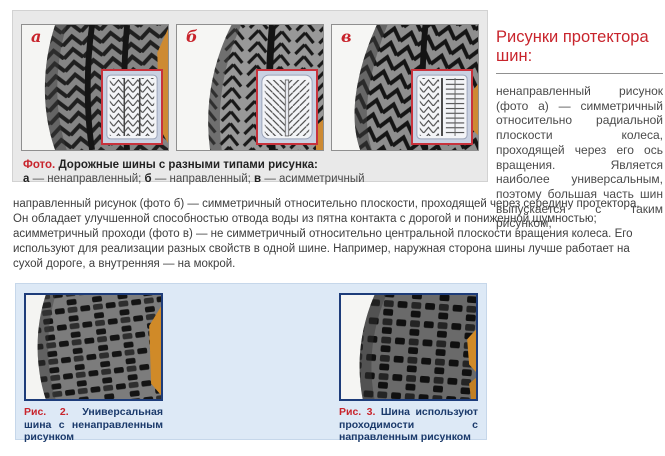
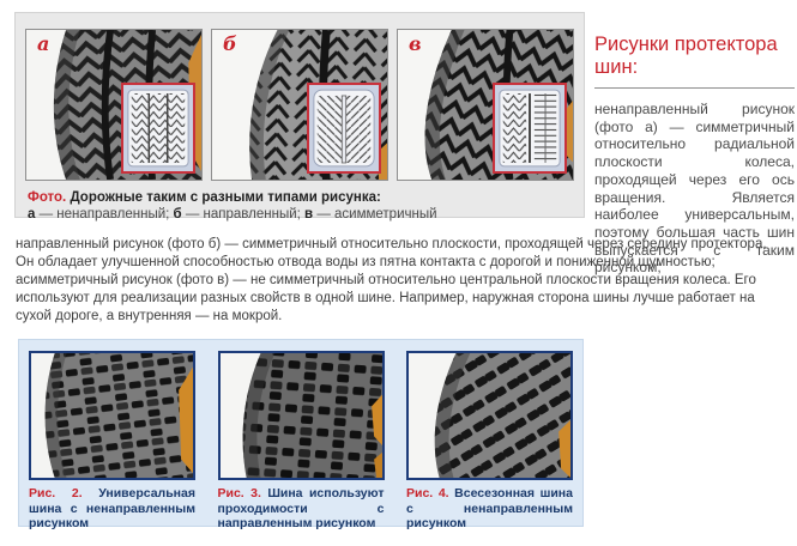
  а
  б
  в
- Фото. Дорожные шины с разными типами рисунка:
+ Фото. Дорожные таким с разными типами рисунка:
  а — ненаправленный; б — направленный; в — асимметричный
  Рисунки протектора шин:
  ненаправленный рисунок (фото а) — симметричный относительно радиальной плоскости колеса, проходящей через его ось вра­щения. Является наиболее уни­версальным, поэтому большая часть шин выпускается с таким рисунком;
  направленный рисунок (фото б) — симметричный относительно плоскости, проходящей через середину протектора. Он обладает улучшенной способностью отвода воды из пятна контакта с дорогой и пониженной шумностью;
- асимметричный проходи (фото в) — не симметричный относительно центральной плоскости вращения колеса. Его используют для реализации разных свойств в одной шине. Например, наружная сторона шины лучше работает на сухой дороге, а внутренняя — на мокрой.
+ асимметричный рисунок (фото в) — не симметричный относительно центральной плоскости вращения колеса. Его используют для реализации разных свойств в одной шине. Например, наружная сторона шины лучше работает на сухой дороге, а внутренняя — на мокрой.
  Рис. 2. Универсальная шина с ненаправленным рисунком
  Рис. 3. Шина используют проходи­мости с направленным рисунком
+ Рис. 4. Всесезонная шина с нена­правленным рисунком
